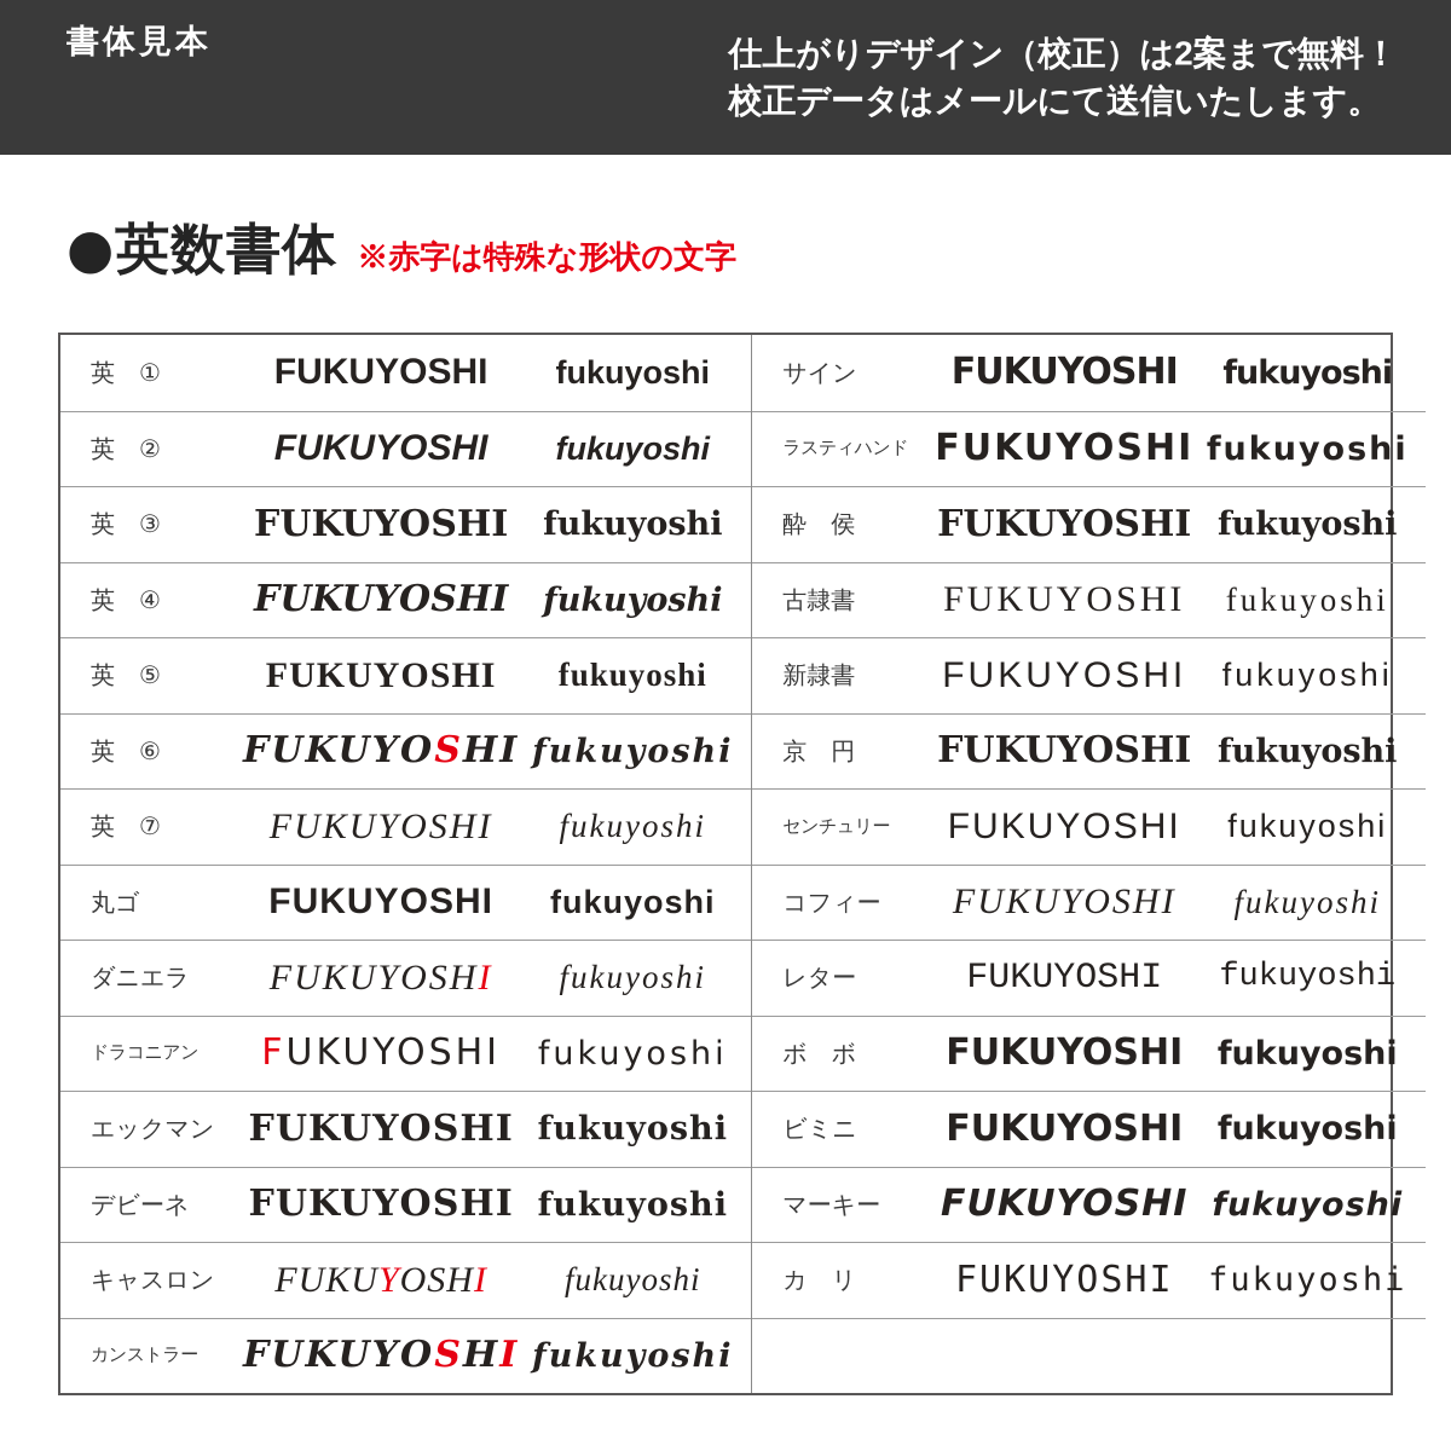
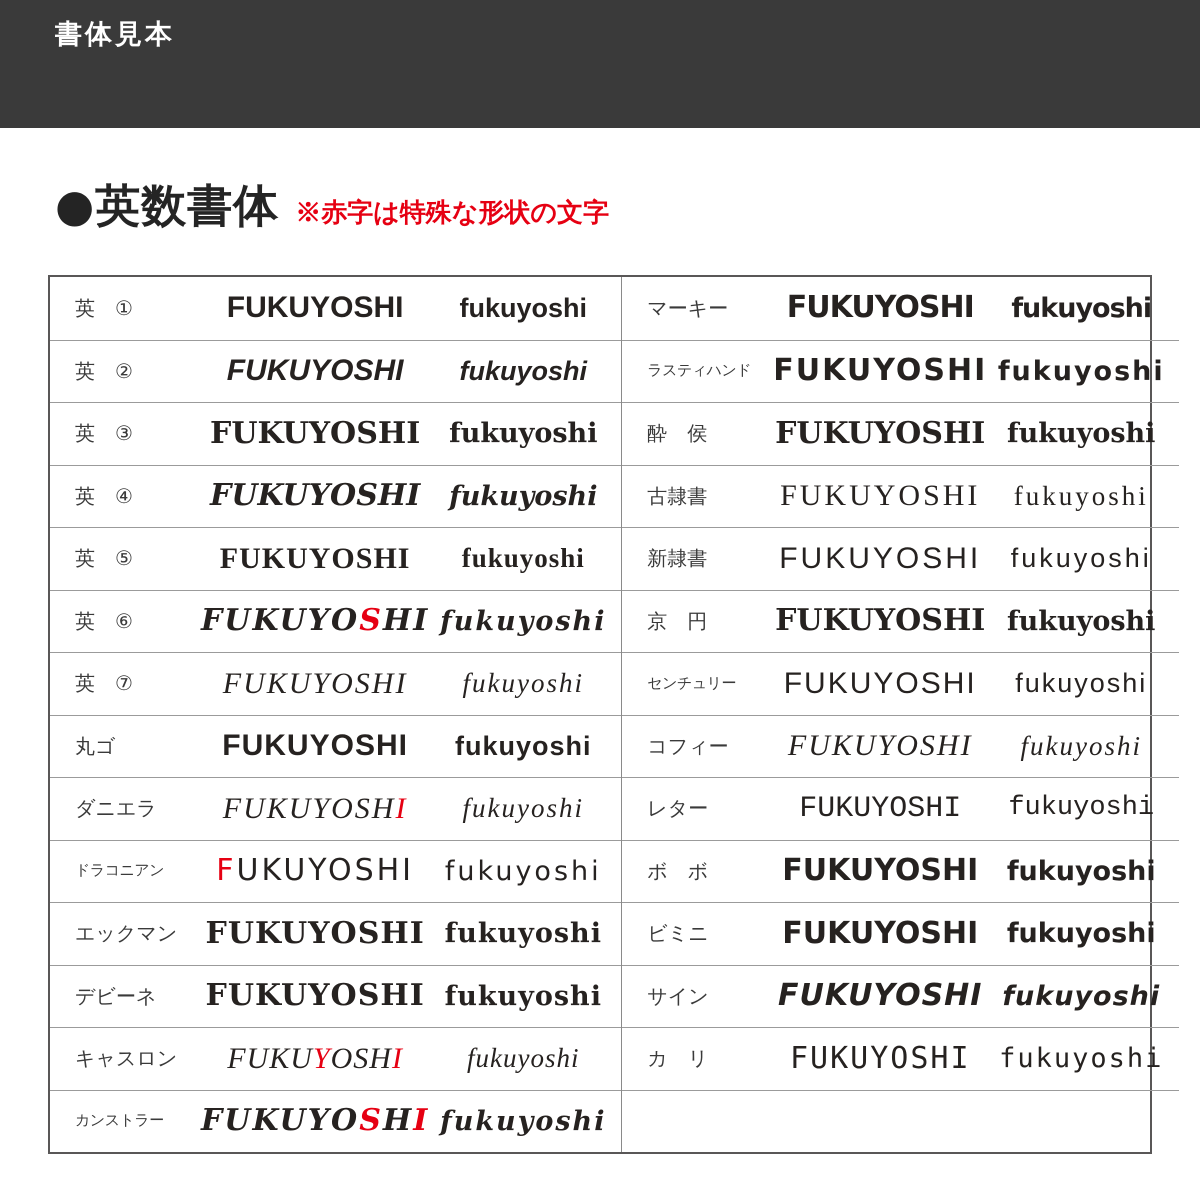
  書体見本
- 仕上がりデザイン（校正）は2案まで無料！
- 校正データはメールにて送信いたします。
  ●英数書体
  ※赤字は特殊な形状の文字
  英 ①
  FUKUYOSHI
  fukuyoshi
  英 ②
  FUKUYOSHI
  fukuyoshi
  英 ③
  FUKUYOSHI
  fukuyoshi
  英 ④
  FUKUYOSHI
  fukuyoshi
  英 ⑤
  FUKUYOSHI
  fukuyoshi
  英 ⑥
  FUKUYOSHI
  fukuyoshi
  英 ⑦
  FUKUYOSHI
  fukuyoshi
  丸ゴ
  FUKUYOSHI
  fukuyoshi
  ダニエラ
  FUKUYOSHI
  fukuyoshi
  ドラコニアン
  FUKUYOSHI
  fukuyoshi
  エックマン
  FUKUYOSHI
  fukuyoshi
  デビーネ
  FUKUYOSHI
  fukuyoshi
  キャスロン
  FUKUYOSHI
  fukuyoshi
  カンストラー
  FUKUYOSHI
  fukuyoshi
- サイン
+ マーキー
  FUKUYOSHI
  fukuyoshi
  ラスティハンド
  FUKUYOSHI
  fukuyoshi
  酔 侯
  FUKUYOSHI
  fukuyoshi
  古隷書
  FUKUYOSHI
  fukuyoshi
  新隷書
  FUKUYOSHI
  fukuyoshi
  京 円
  FUKUYOSHI
  fukuyoshi
  センチュリー
  FUKUYOSHI
  fukuyoshi
  コフィー
  FUKUYOSHI
  fukuyoshi
  レター
  FUKUYOSHI
  fukuyoshi
  ボ ボ
  FUKUYOSHI
  fukuyoshi
  ビミニ
  FUKUYOSHI
  fukuyoshi
- マーキー
+ サイン
  FUKUYOSHI
  fukuyoshi
  カ リ
  FUKUYOSHI
  fukuyoshi
